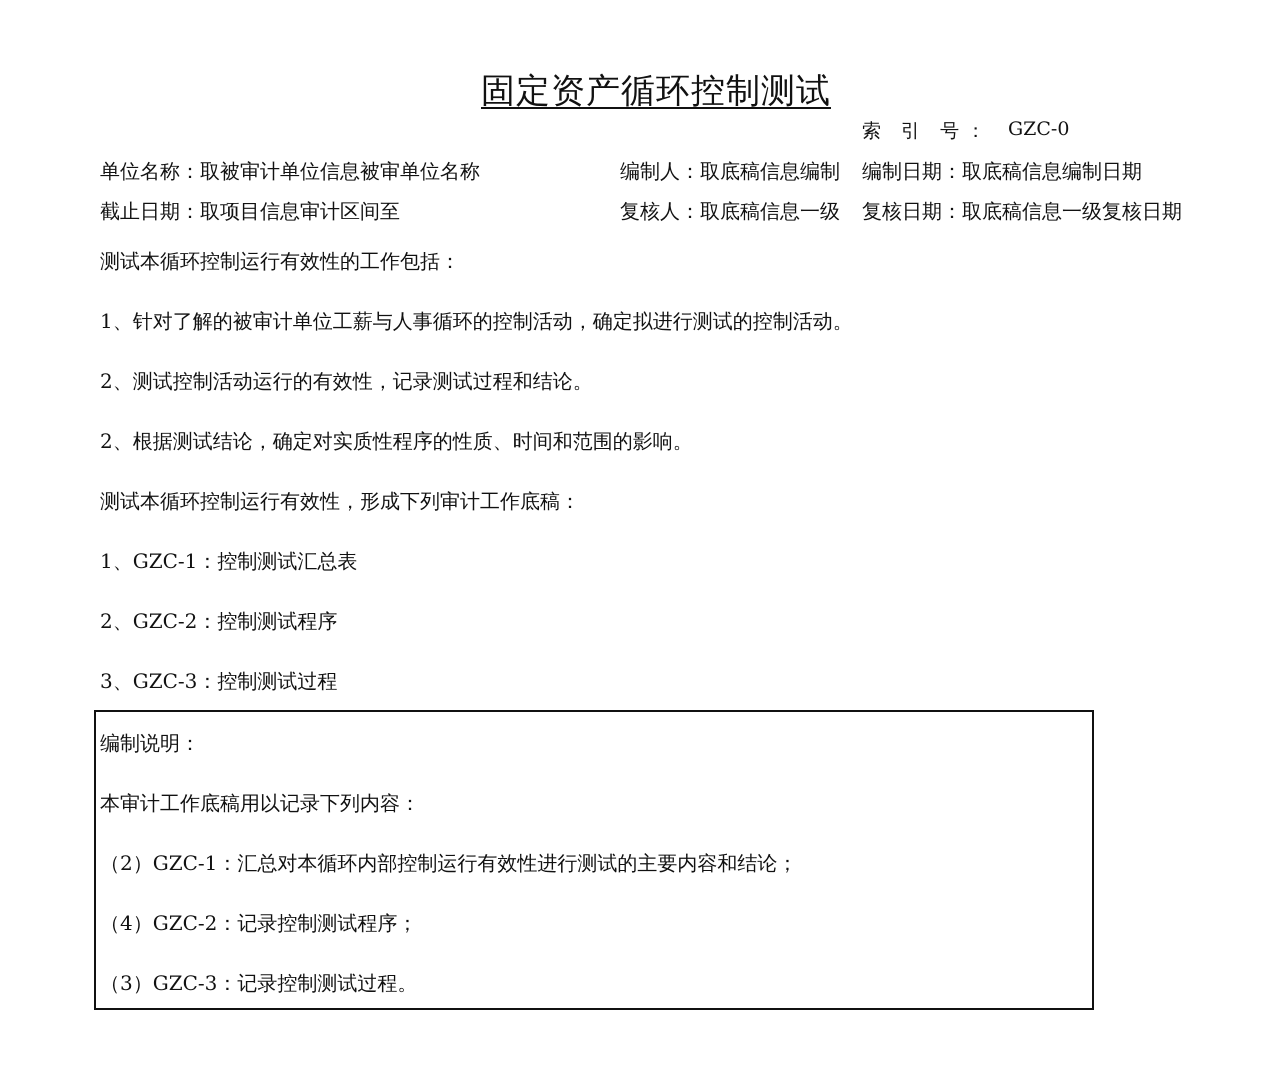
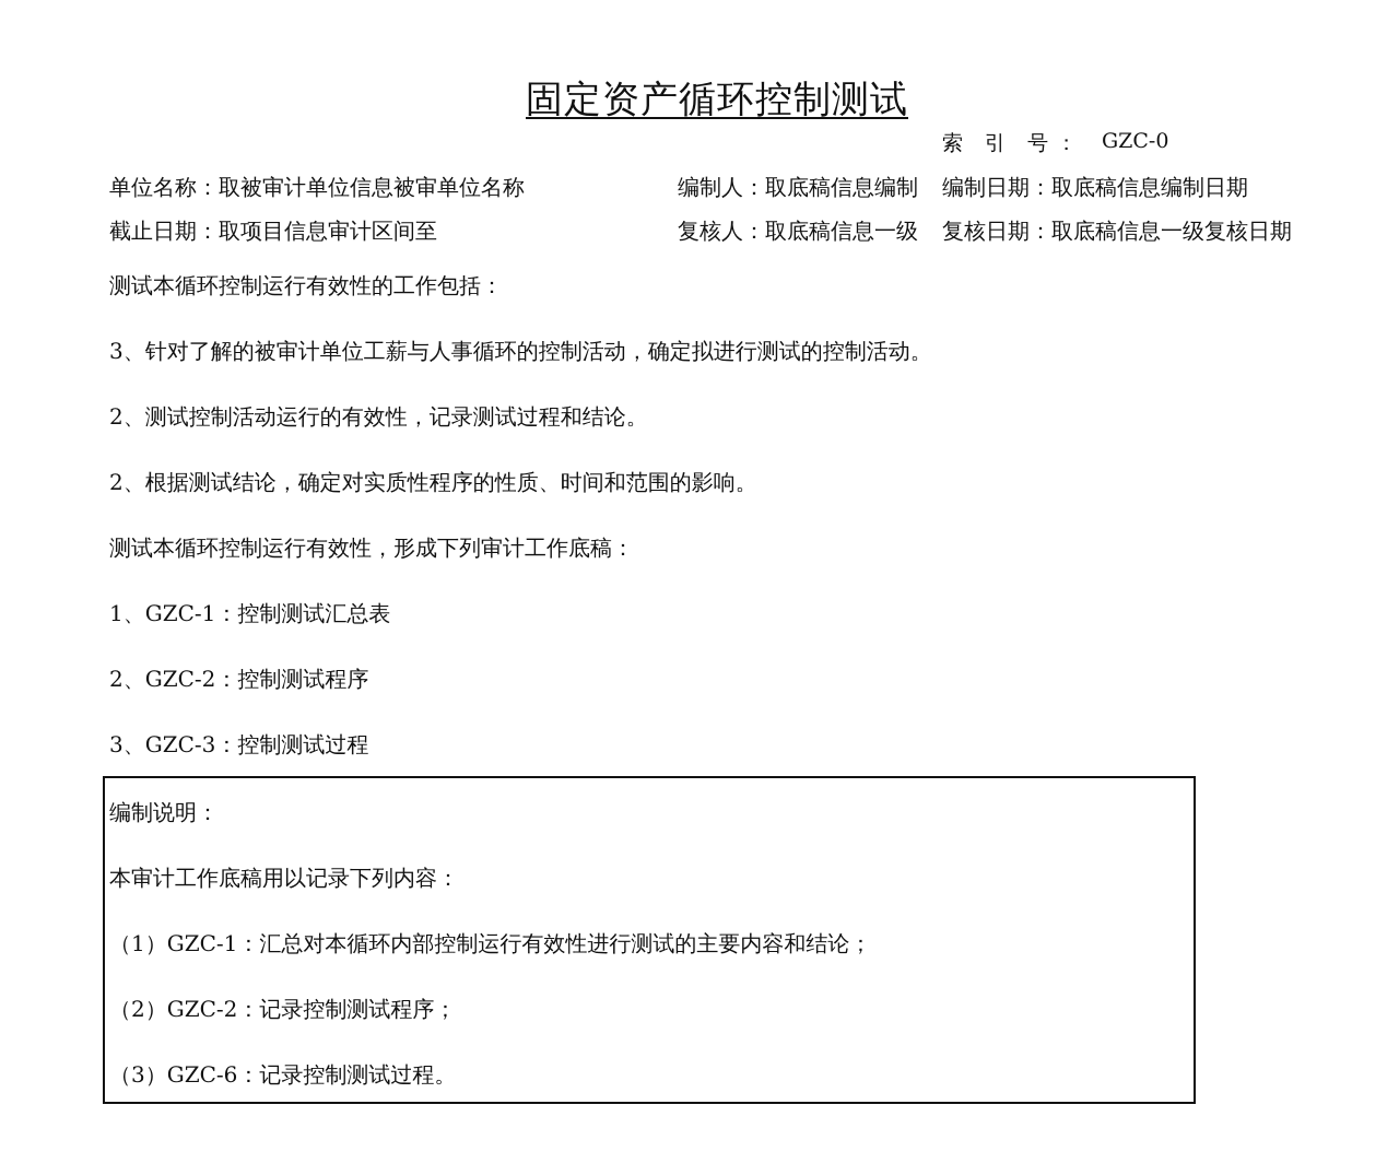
  固定资产循环控制测试
  索 引 号：
  GZC-0
  单位名称：取被审计单位信息被审单位名称
  编制人：取底稿信息编制
  编制日期：取底稿信息编制日期
  截止日期：取项目信息审计区间至
  复核人：取底稿信息一级
  复核日期：取底稿信息一级复核日期
  测试本循环控制运行有效性的工作包括：
- 1、针对了解的被审计单位工薪与人事循环的控制活动，确定拟进行测试的控制活动。
+ 3、针对了解的被审计单位工薪与人事循环的控制活动，确定拟进行测试的控制活动。
  2、测试控制活动运行的有效性，记录测试过程和结论。
  2、根据测试结论，确定对实质性程序的性质、时间和范围的影响。
  测试本循环控制运行有效性，形成下列审计工作底稿：
  1、GZC-1：控制测试汇总表
  2、GZC-2：控制测试程序
  3、GZC-3：控制测试过程
  编制说明：
  本审计工作底稿用以记录下列内容：
- （2）GZC-1：汇总对本循环内部控制运行有效性进行测试的主要内容和结论；
+ （1）GZC-1：汇总对本循环内部控制运行有效性进行测试的主要内容和结论；
- （4）GZC-2：记录控制测试程序；
+ （2）GZC-2：记录控制测试程序；
- （3）GZC-3：记录控制测试过程。
+ （3）GZC-6：记录控制测试过程。
